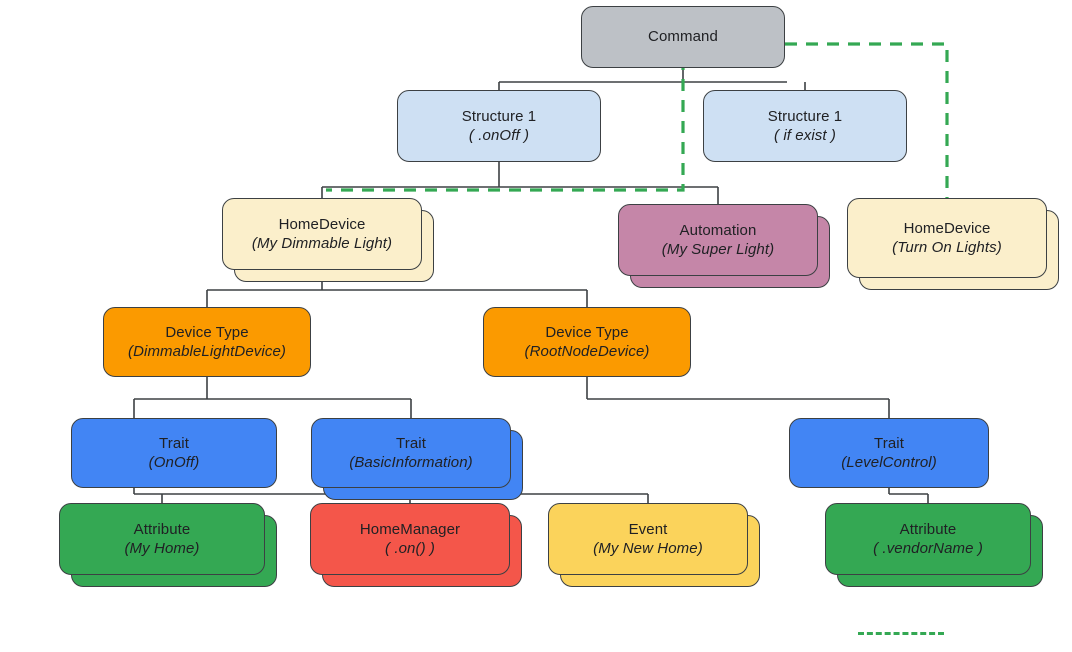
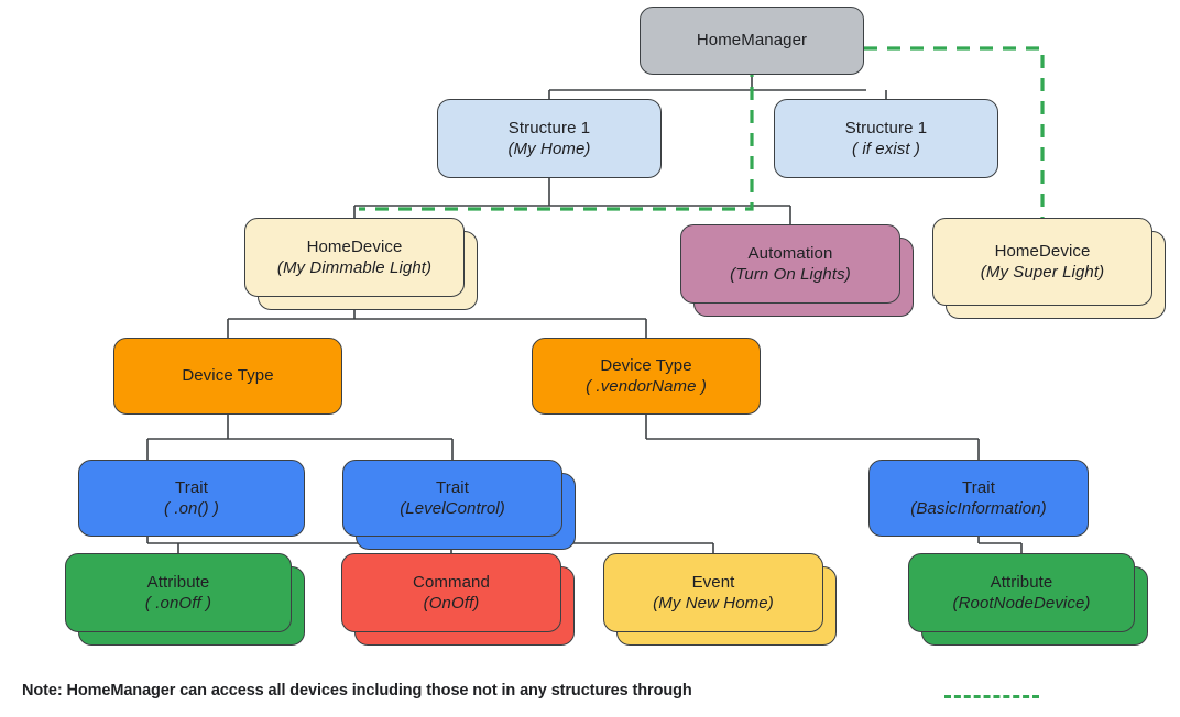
- Command
+ HomeManager
  Structure 1
- ( .onOff )
+ (My Home)
  Structure 1
  ( if exist )
  HomeDevice
  (My Dimmable Light)
  Automation
- (My Super Light)
+ (Turn On Lights)
  HomeDevice
- (Turn On Lights)
+ (My Super Light)
  Device Type
- (DimmableLightDevice)
  Device Type
- (RootNodeDevice)
+ ( .vendorName )
  Trait
- (OnOff)
+ ( .on() )
  Trait
- (BasicInformation)
+ (LevelControl)
  Trait
- (LevelControl)
+ (BasicInformation)
  Attribute
- (My Home)
+ ( .onOff )
- HomeManager
+ Command
- ( .on() )
+ (OnOff)
  Event
  (My New Home)
  Attribute
- ( .vendorName )
+ (RootNodeDevice)
+ Note: HomeManager can access all devices including those not in any structures through
